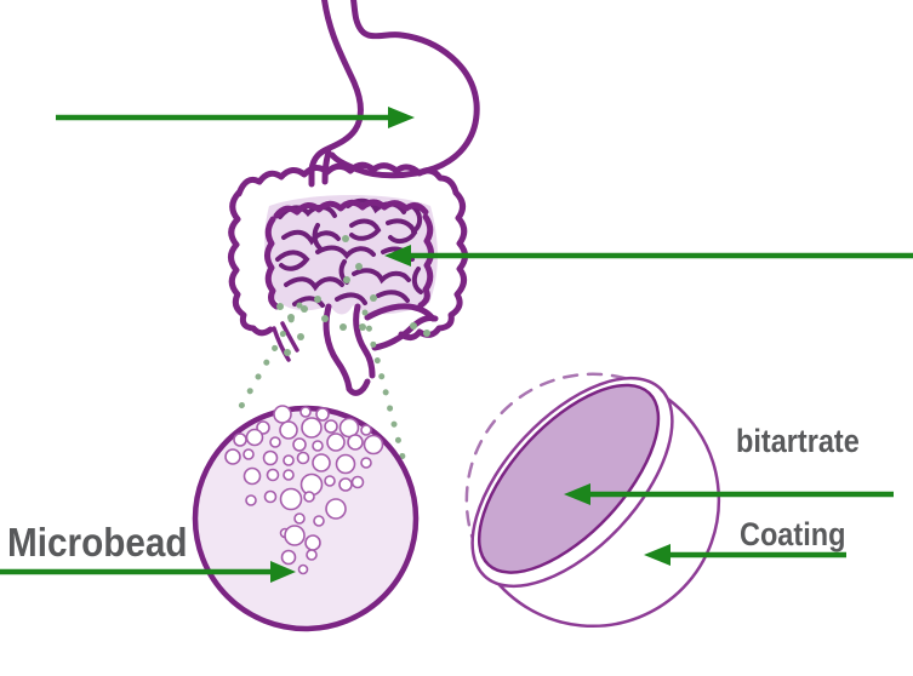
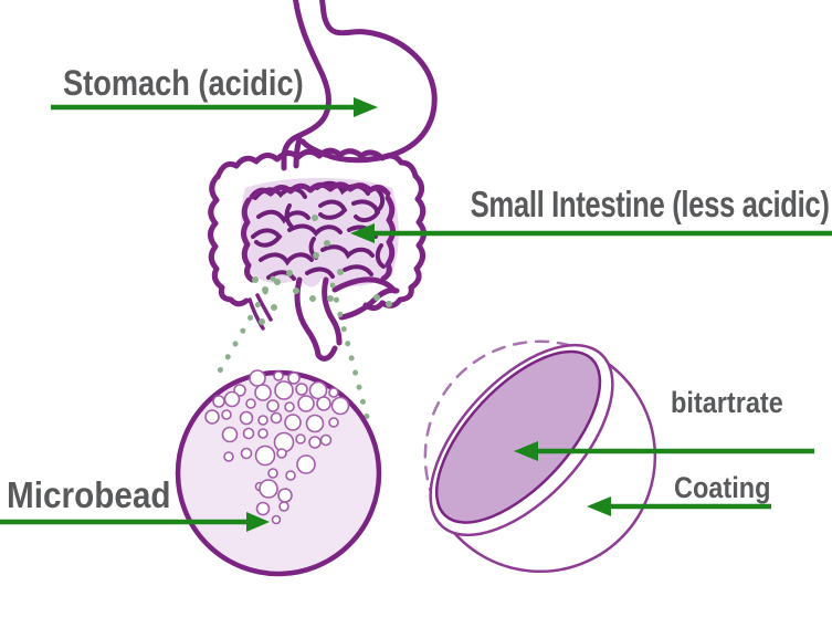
+ Stomach (acidic)
+ Small Intestine (less acidic)
  Microbead
  bitartrate
  Coating
